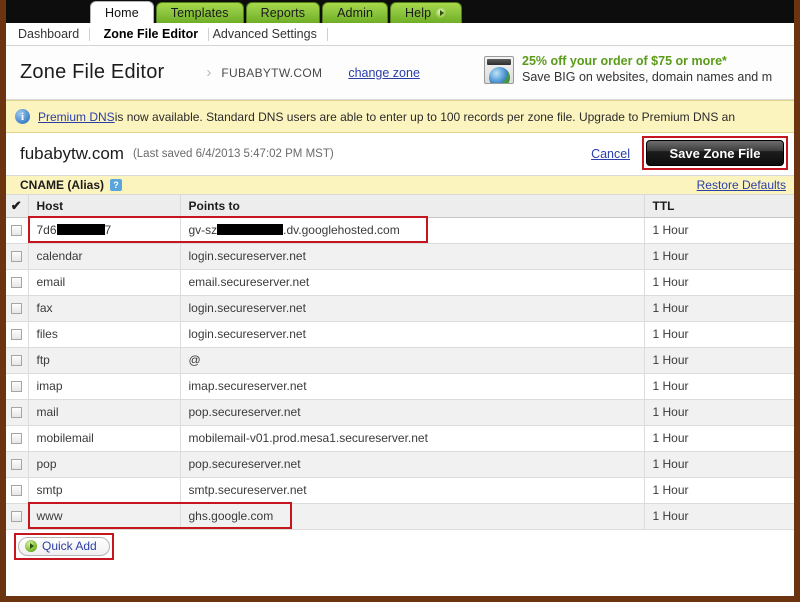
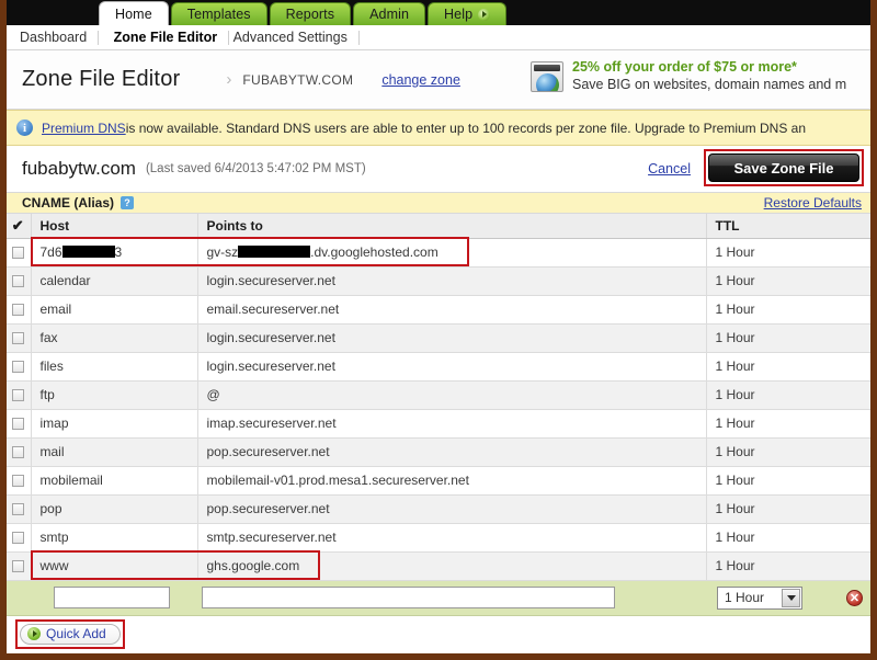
  Home
  Templates
  Reports
  Admin
  Help
  Dashboard
  Zone File Editor
  Advanced Settings
  Zone File Editor
  ›
  FUBABYTW.COM
  change zone
  25% off your order of $75 or more*
  Save BIG on websites, domain names and m
  i
  Premium DNS
  is now available. Standard DNS users are able to enter up to 100 records per zone file. Upgrade to Premium DNS an
  fubabytw.com
  (Last saved 6/4/2013 5:47:02 PM MST)
  Cancel
  Save Zone File
  CNAME (Alias)
  ?
  Restore Defaults
  ✔	Host	Points to	TTL
- 	7d6 7	gv-sz .dv.googlehosted.com	1 Hour
+ 	7d6 3	gv-sz .dv.googlehosted.com	1 Hour
  	calendar	login.secureserver.net	1 Hour
  	email	email.secureserver.net	1 Hour
  	fax	login.secureserver.net	1 Hour
  	files	login.secureserver.net	1 Hour
  	ftp	@	1 Hour
  	imap	imap.secureserver.net	1 Hour
  	mail	pop.secureserver.net	1 Hour
  	mobilemail	mobilemail-v01.prod.mesa1.secureserver.net	1 Hour
  	pop	pop.secureserver.net	1 Hour
  	smtp	smtp.secureserver.net	1 Hour
  	www	ghs.google.com	1 Hour
+ 1 Hour
+ ✕
  Quick Add
